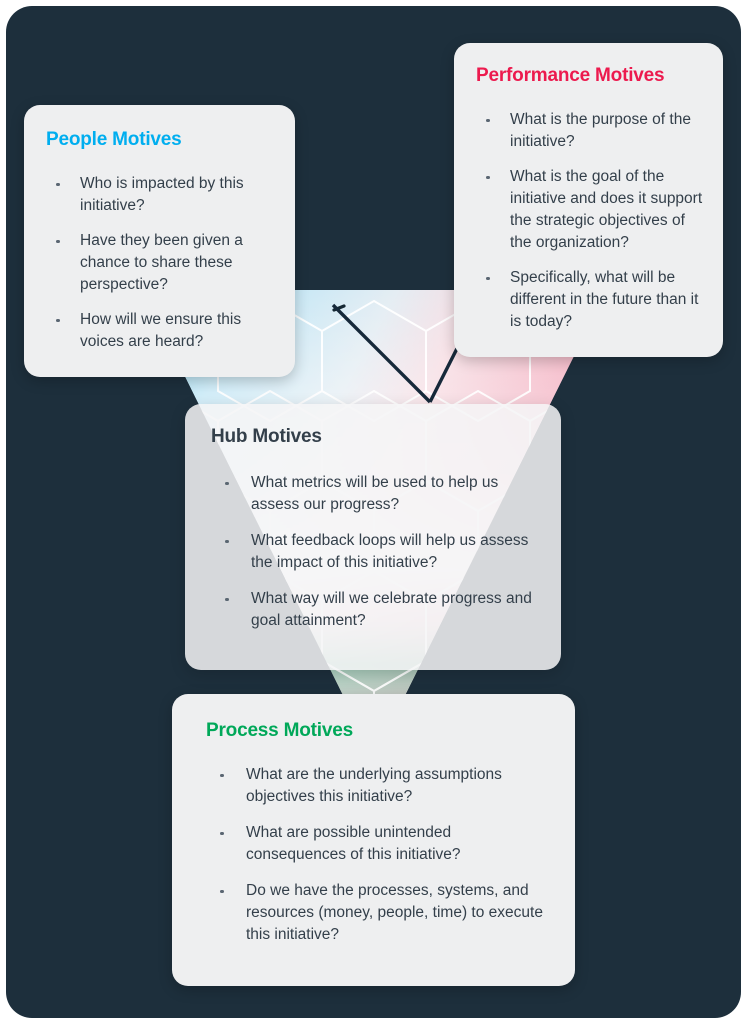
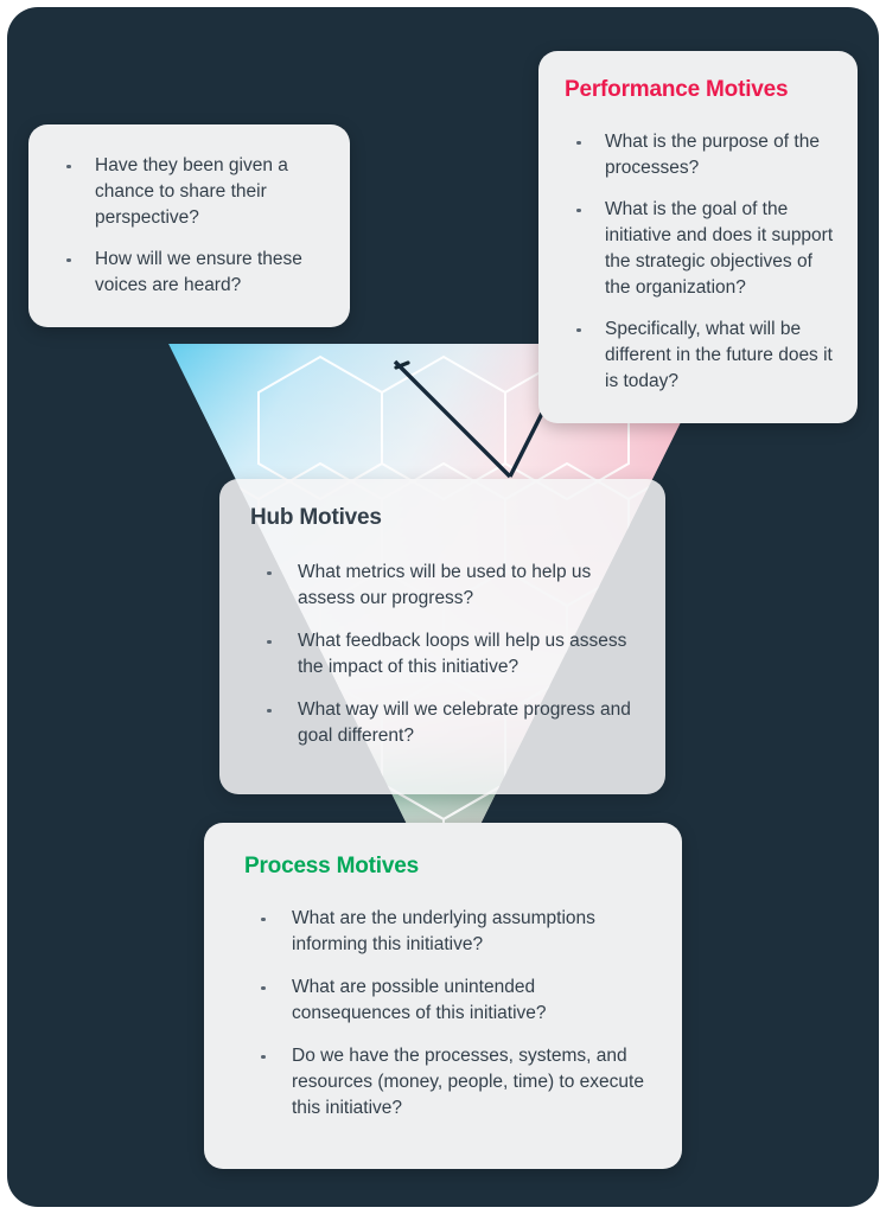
- People Motives
- Who is impacted by this initiative?
- Have they been given a chance to share these perspective?
+ Have they been given a chance to share their perspective?
- How will we ensure this voices are heard?
+ How will we ensure these voices are heard?
  Performance Motives
- What is the purpose of the initiative?
+ What is the purpose of the processes?
  What is the goal of the initiative and does it support the strategic objectives of the organization?
- Specifically, what will be different in the future than it is today?
+ Specifically, what will be different in the future does it is today?
  Hub Motives
  What metrics will be used to help us assess our progress?
  What feedback loops will help us assess the impact of this initiative?
- What way will we celebrate progress and goal attainment?
+ What way will we celebrate progress and goal different?
  Process Motives
- What are the underlying assumptions objectives this initiative?
+ What are the underlying assumptions informing this initiative?
  What are possible unintended consequences of this initiative?
  Do we have the processes, systems, and resources (money, people, time) to execute this initiative?
